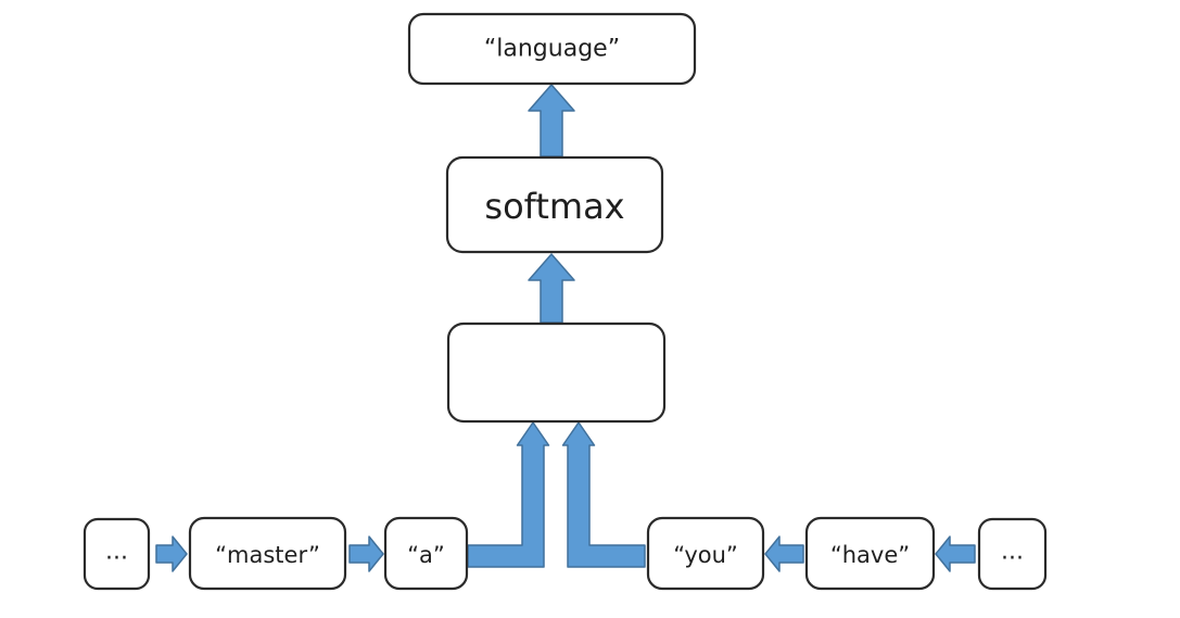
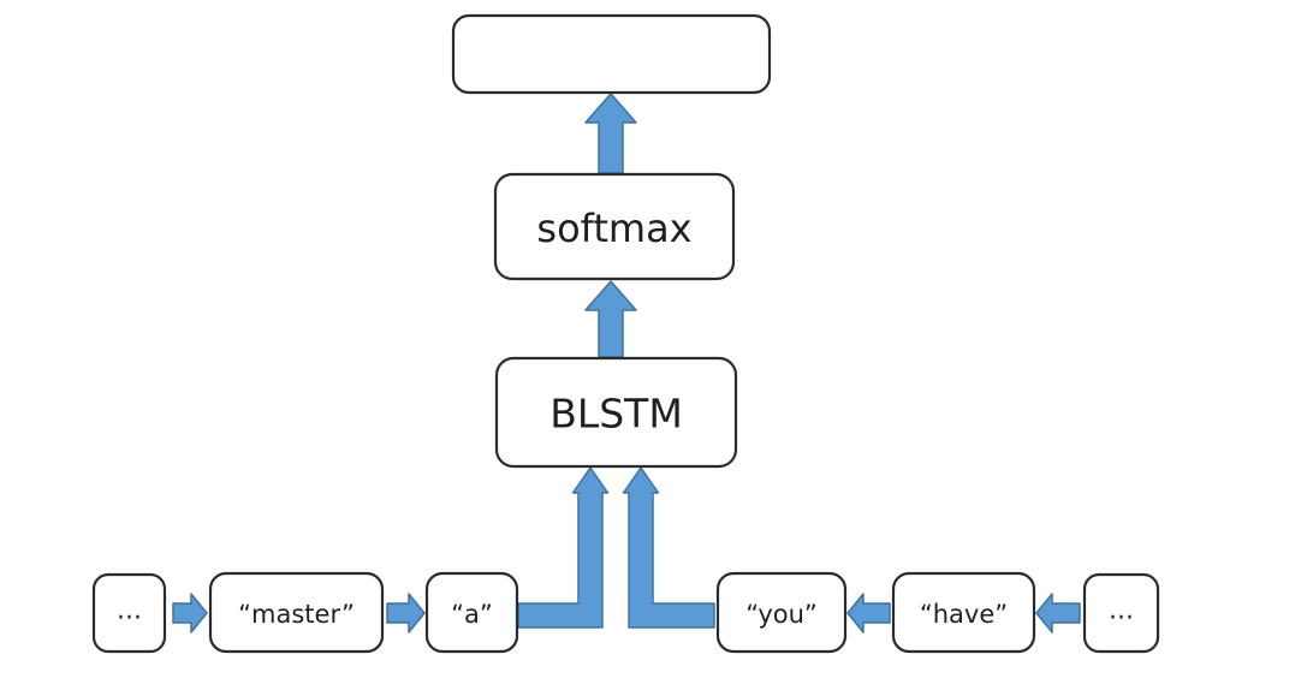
- “language”
  softmax
+ BLSTM
  ...
  “master”
  “a”
  “you”
  “have”
  ...
